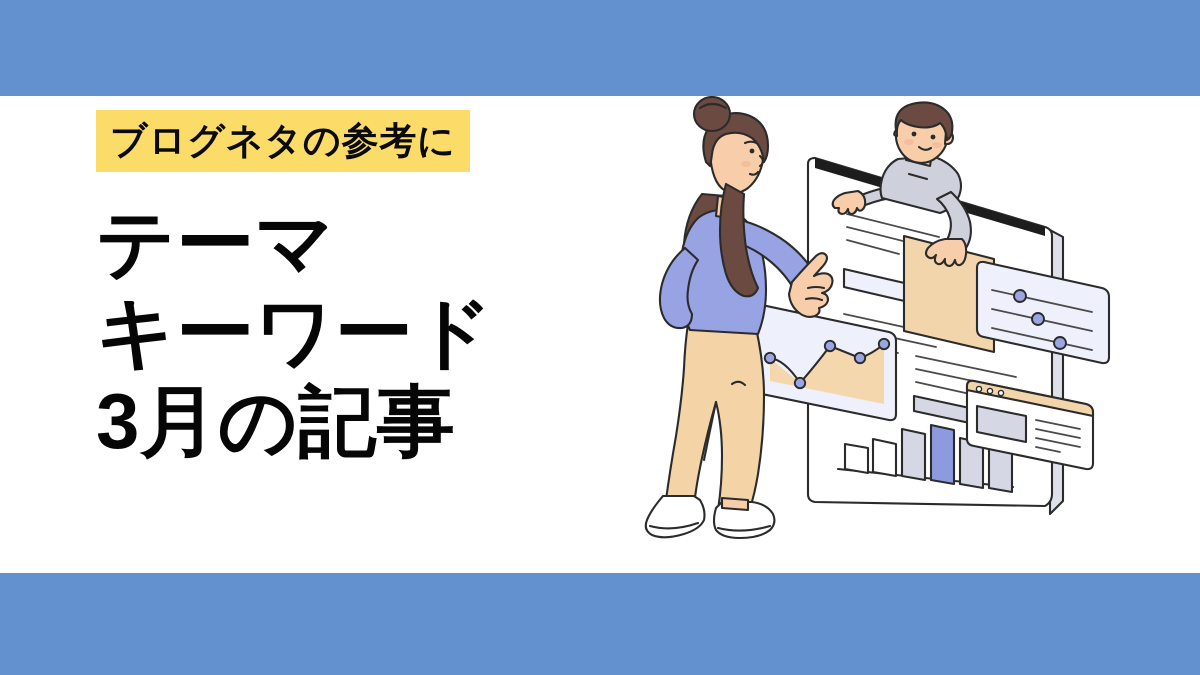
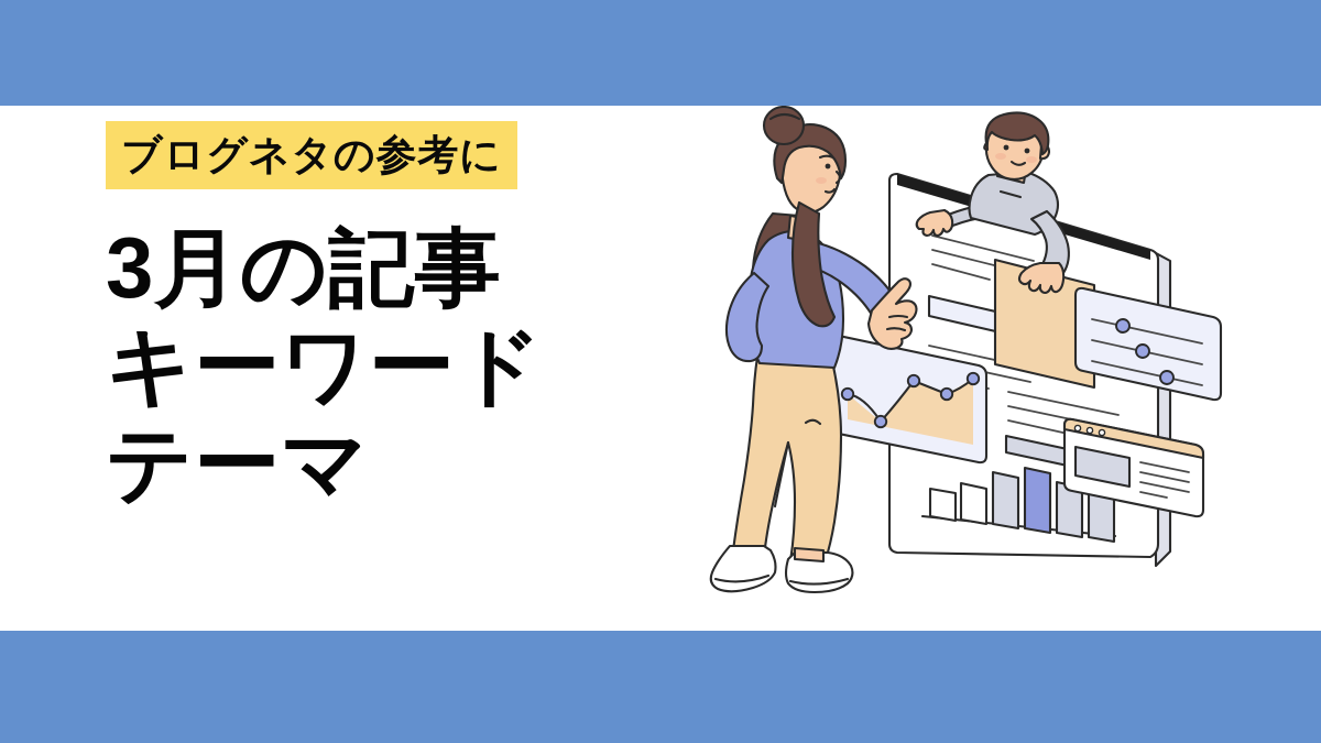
  ブログネタの参考に
- テーマ
+ 3月の記事
  キーワード
- 3月の記事
+ テーマ
